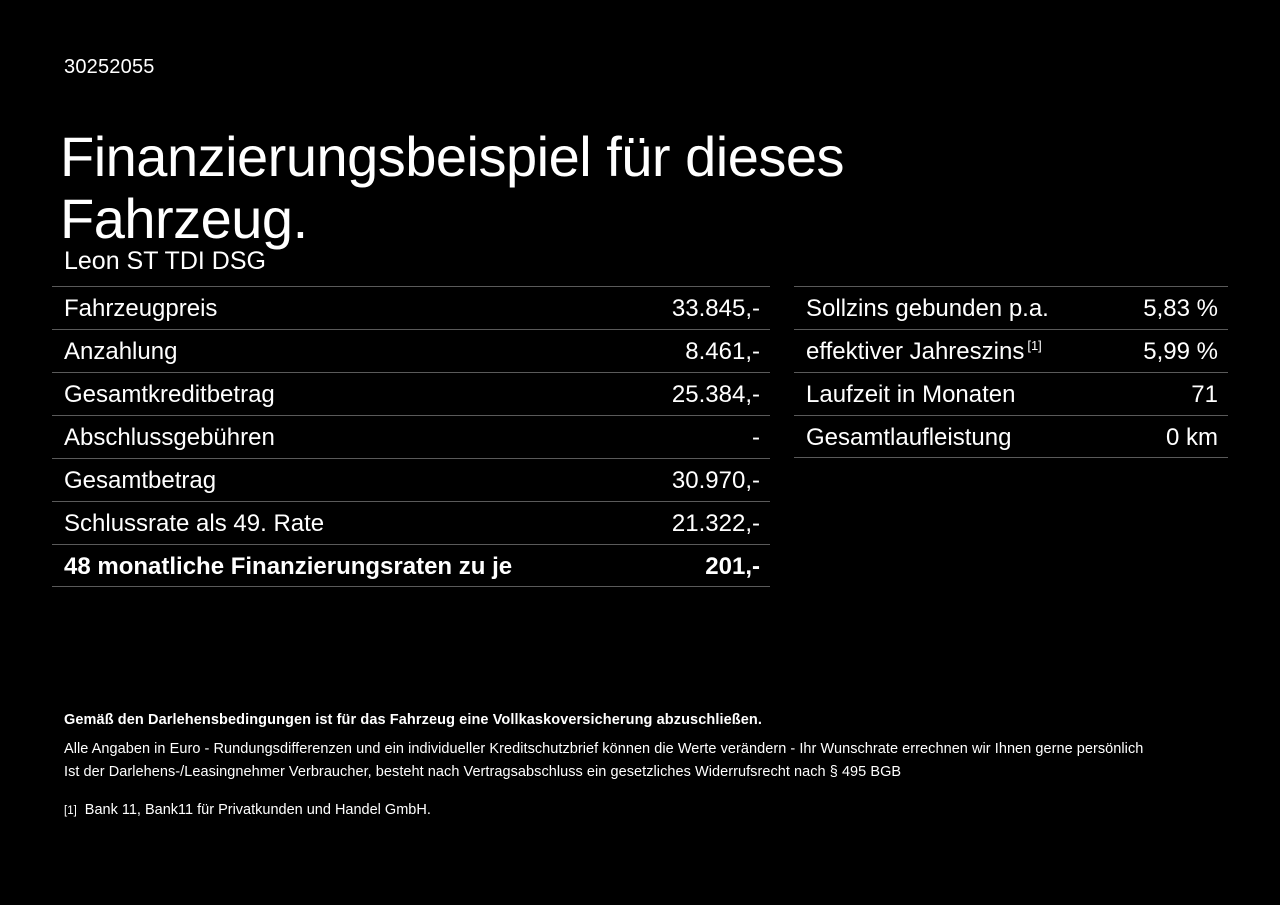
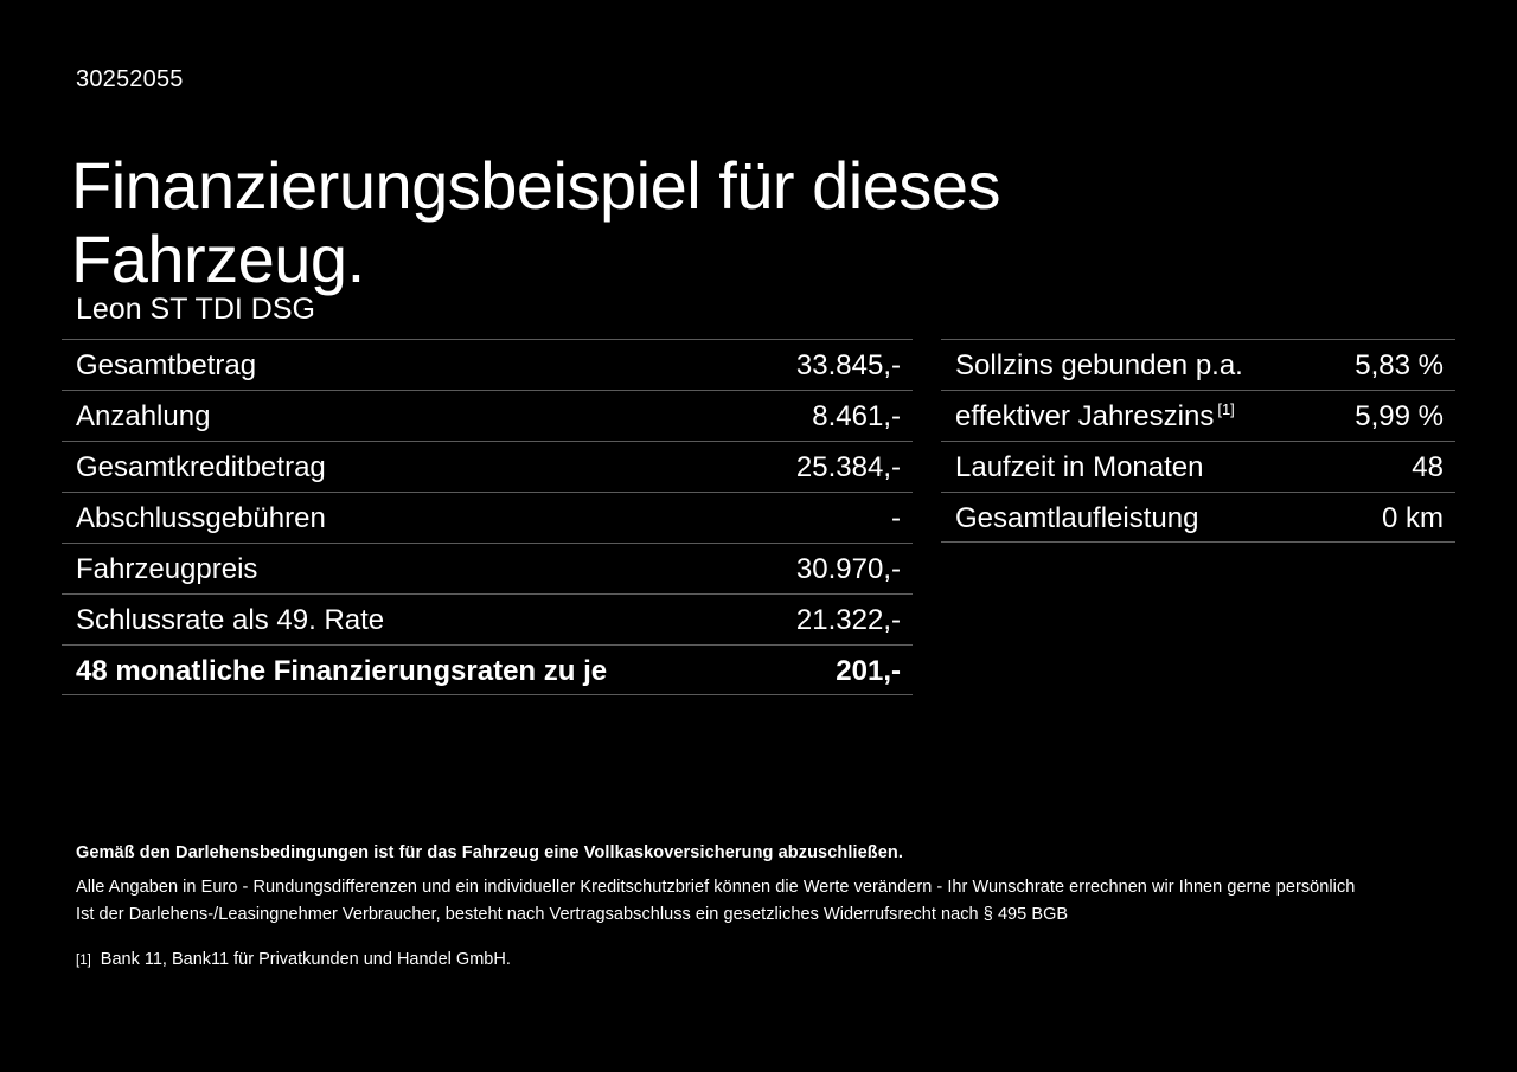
  30252055
  Finanzierungsbeispiel für dieses Fahrzeug.
  Leon ST TDI DSG
- Fahrzeugpreis
+ Gesamtbetrag
  33.845,-
  Anzahlung
  8.461,-
  Gesamtkreditbetrag
  25.384,-
  Abschlussgebühren
  -
- Gesamtbetrag
+ Fahrzeugpreis
  30.970,-
  Schlussrate als 49. Rate
  21.322,-
  48 monatliche Finanzierungsraten zu je
  201,-
  Sollzins gebunden p.a.
  5,83 %
  effektiver Jahreszins [1]
  5,99 %
  Laufzeit in Monaten
- 71
+ 48
  Gesamtlaufleistung
  0 km
  Gemäß den Darlehensbedingungen ist für das Fahrzeug eine Vollkaskoversicherung abzuschließen.
  Alle Angaben in Euro - Rundungsdifferenzen und ein individueller Kreditschutzbrief können die Werte verändern - Ihr Wunschrate errechnen wir Ihnen gerne persönlich
  Ist der Darlehens-/Leasingnehmer Verbraucher, besteht nach Vertragsabschluss ein gesetzliches Widerrufsrecht nach § 495 BGB
  [1]
  Bank 11, Bank11 für Privatkunden und Handel GmbH.
